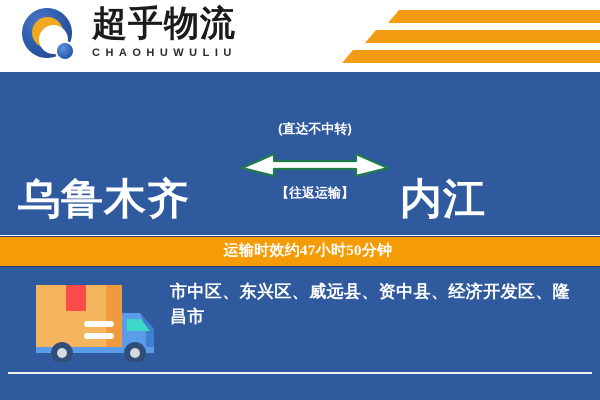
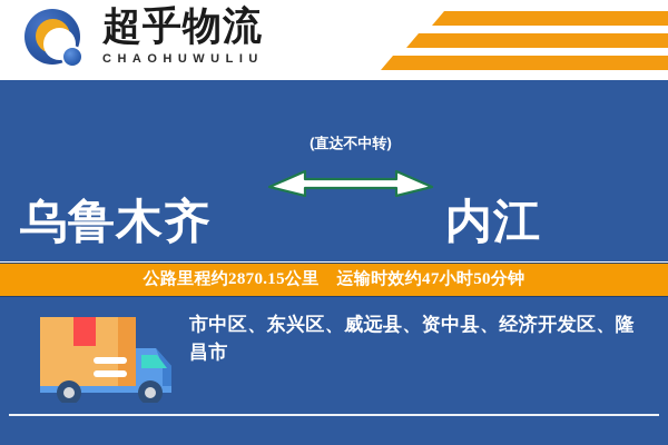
  超乎物流
  CHAOHUWULIU
  乌鲁木齐
  (直达不中转)
- 【往返运输】
  内江
+ 公路里程约2870.15公里
  运输时效约47小时50分钟
  市中区、东兴区、威远县、资中县、经济开发区、隆昌市
